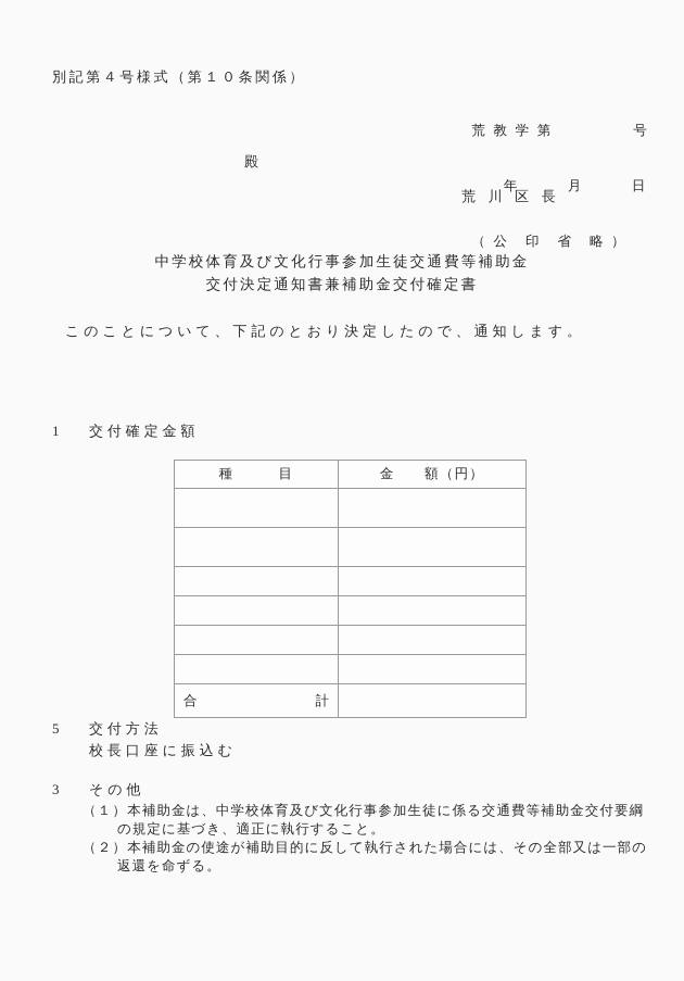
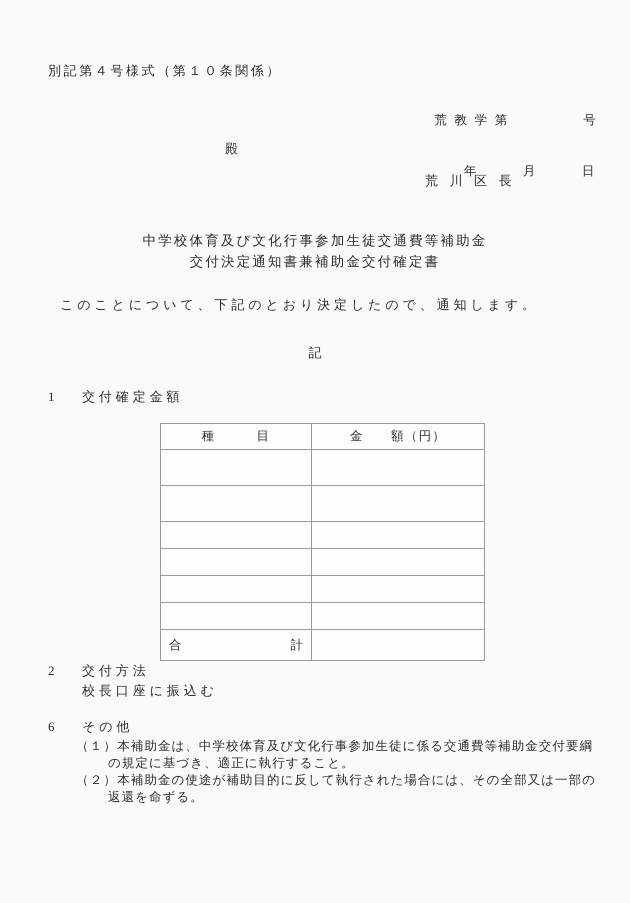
  別記第４号様式（第１０条関係）
  荒 教 学 第 号
  年 月 日
- （ 公 印 省 略 ）
  殿
  荒 川 区 長
  中学校体育及び文化行事参加生徒交通費等補助金
  交付決定通知書兼補助金交付確定書
  このことについて、下記のとおり決定したので、通知します。
+ 記
  1 交付確定金額
  種 目	金 額（円）
  合 計
- 5 交付方法
+ 2 交付方法
  校長口座に振込む
- 3 その他
+ 6 その他
  （１）本補助金は、中学校体育及び文化行事参加生徒に係る交通費等補助金交付要綱
  の規定に基づき、適正に執行すること。
  （２）本補助金の使途が補助目的に反して執行された場合には、その全部又は一部の
  返還を命ずる。
